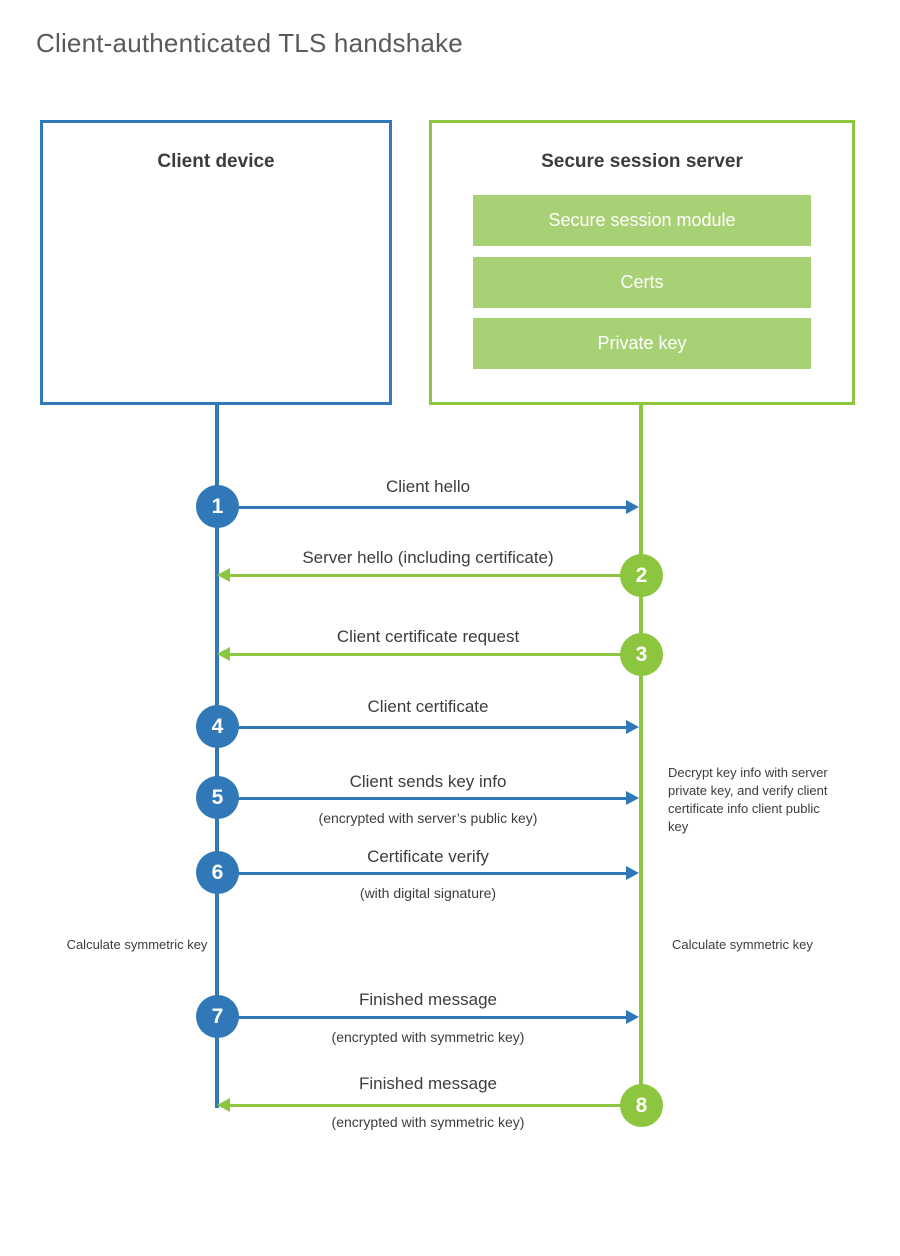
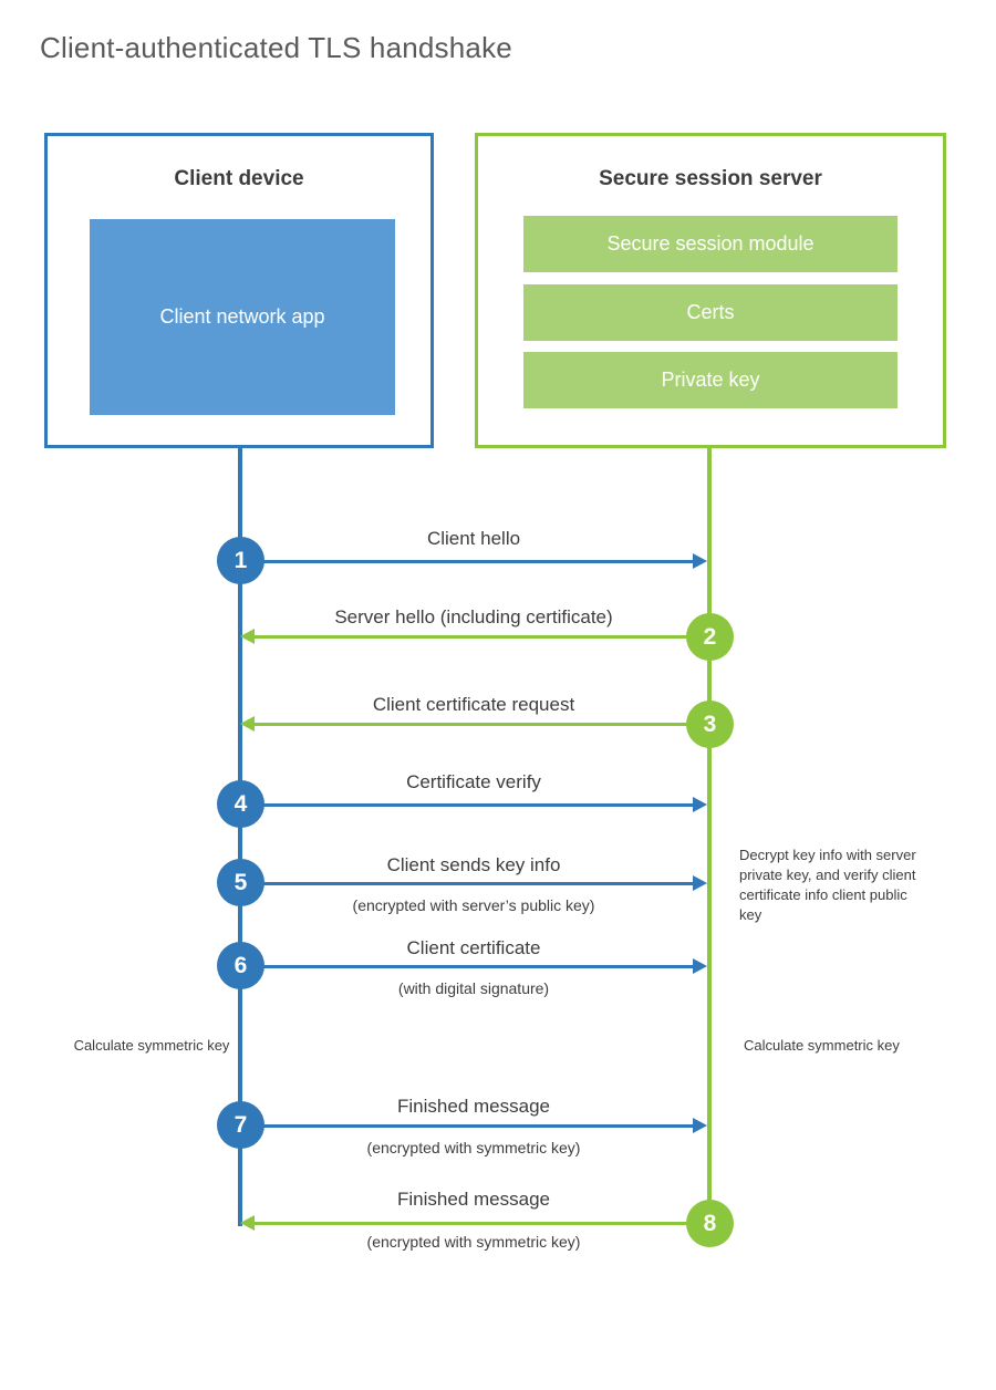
  Client-authenticated TLS handshake
  Client device
+ Client network app
  Secure session server
  Secure session module
  Certs
  Private key
  Client hello
  1
  Server hello (including certificate)
  2
  Client certificate request
  3
- Client certificate
+ Certificate verify
  4
  Client sends key info
  (encrypted with server’s public key)
  5
- Certificate verify
+ Client certificate
  (with digital signature)
  6
  Decrypt key info with server private key, and verify client certificate info client public key
  Calculate symmetric key
  Calculate symmetric key
  Finished message
  (encrypted with symmetric key)
  7
  Finished message
  (encrypted with symmetric key)
  8
